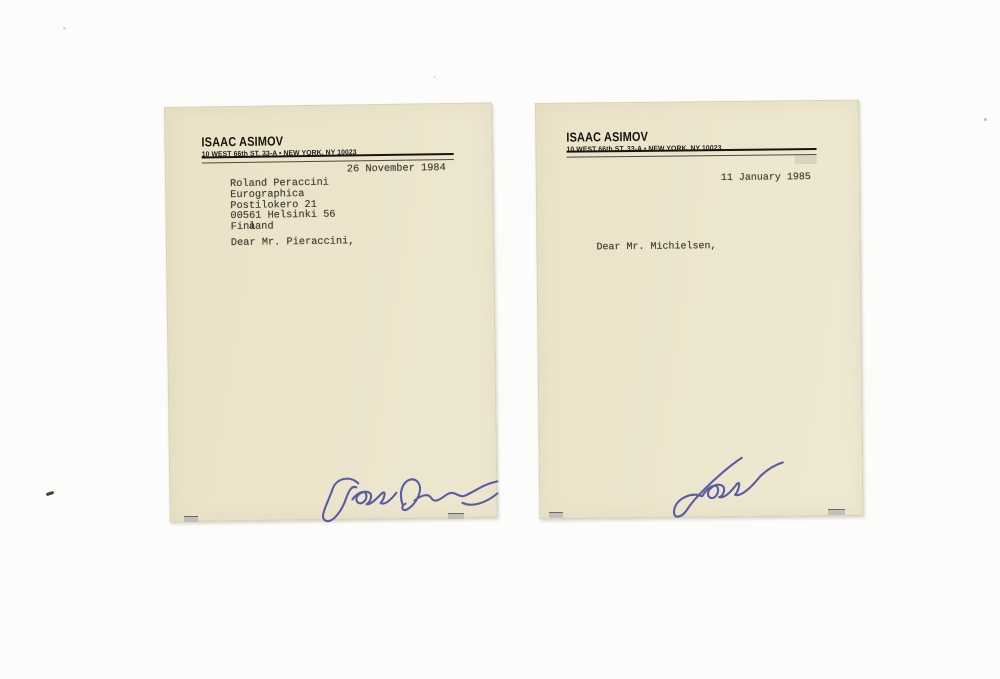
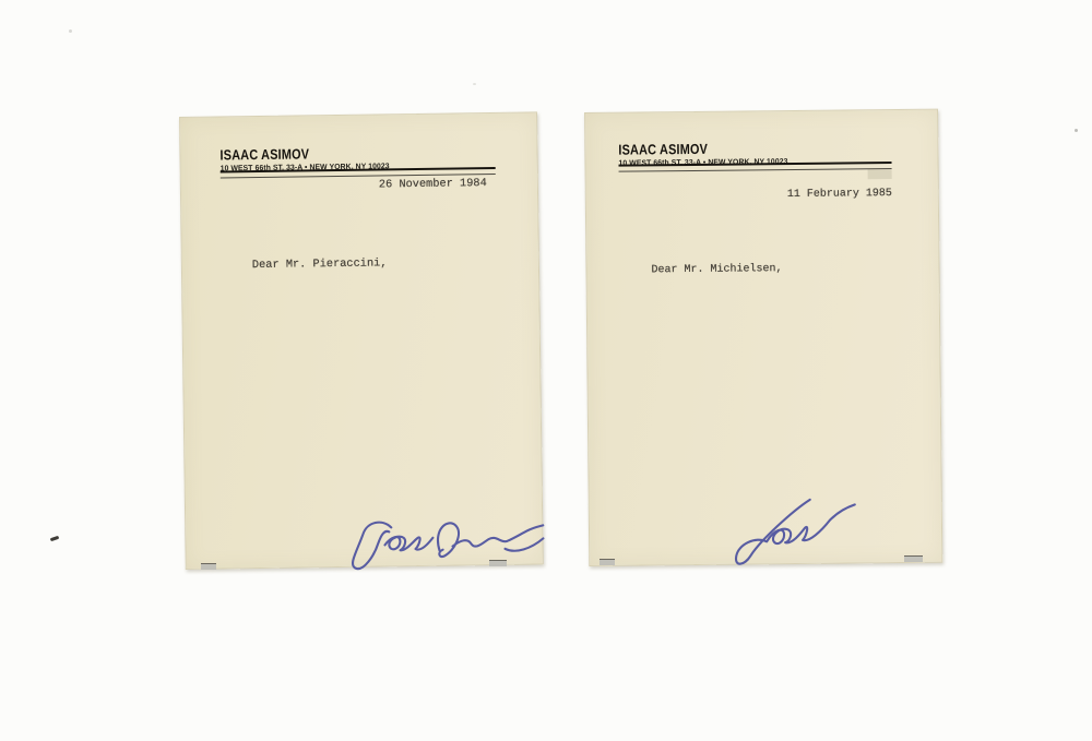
  ISAAC ASIMOV
  10 WEST 66th ST. 33-A • NEW YORK, NY 10023
  26 November 1984
- Roland Peraccini
- Eurographica
- Postilokero 21
- 00561 Helsinki 56
- Finlaand
  Dear Mr. Pieraccini,
  ISAAC ASIMOV
  10 WEST 66th ST. 33-A • NEW YORK, NY 10023
- 11 January 1985
+ 11 February 1985
  Dear Mr. Michielsen,
